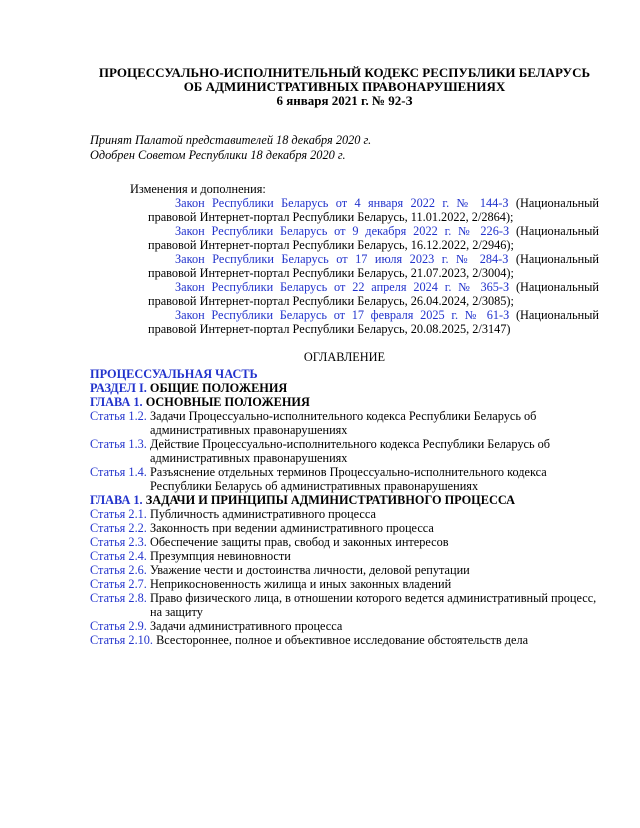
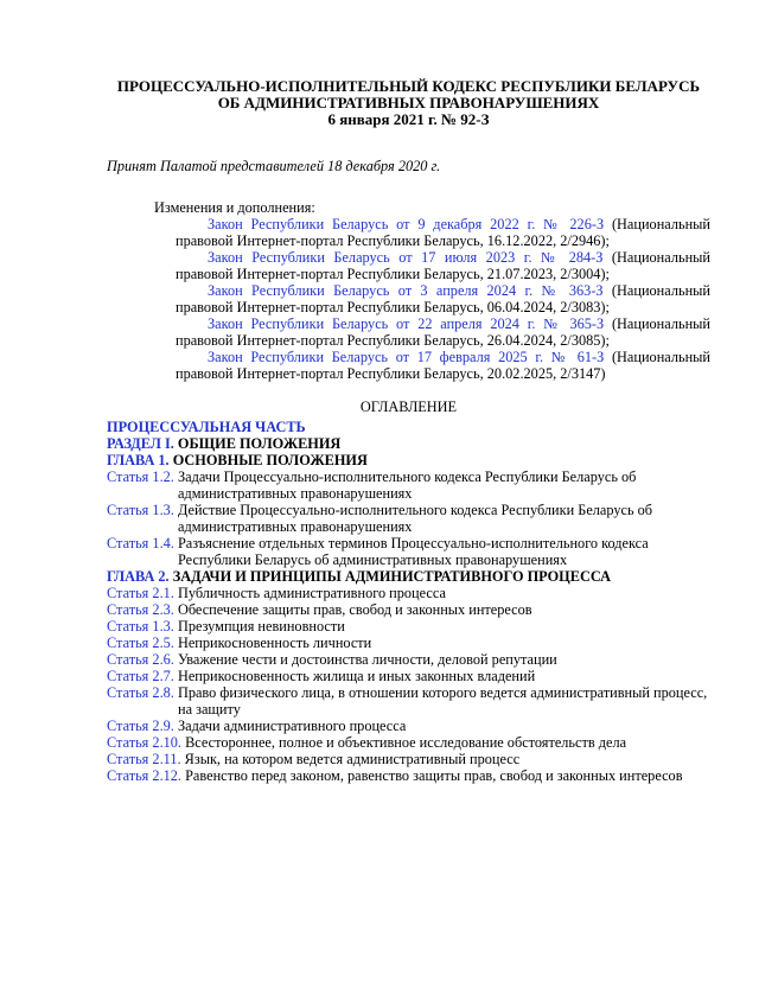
  ПРОЦЕССУАЛЬНО-ИСПОЛНИТЕЛЬНЫЙ КОДЕКС РЕСПУБЛИКИ БЕЛАРУСЬ
  ОБ АДМИНИСТРАТИВНЫХ ПРАВОНАРУШЕНИЯХ
  6 января 2021 г. № 92-З
  Принят Палатой представителей 18 декабря 2020 г.
- Одобрен Советом Республики 18 декабря 2020 г.
  Изменения и дополнения:
- Закон Республики Беларусь от 4 января 2022 г. № 144-З (Национальный правовой Интернет-портал Республики Беларусь, 11.01.2022, 2/2864);
  Закон Республики Беларусь от 9 декабря 2022 г. № 226-З (Национальный правовой Интернет-портал Республики Беларусь, 16.12.2022, 2/2946);
  Закон Республики Беларусь от 17 июля 2023 г. № 284-З (Национальный правовой Интернет-портал Республики Беларусь, 21.07.2023, 2/3004);
+ Закон Республики Беларусь от 3 апреля 2024 г. № 363-З (Национальный правовой Интернет-портал Республики Беларусь, 06.04.2024, 2/3083);
  Закон Республики Беларусь от 22 апреля 2024 г. № 365-З (Национальный правовой Интернет-портал Республики Беларусь, 26.04.2024, 2/3085);
- Закон Республики Беларусь от 17 февраля 2025 г. № 61-З (Национальный правовой Интернет-портал Республики Беларусь, 20.08.2025, 2/3147)
+ Закон Республики Беларусь от 17 февраля 2025 г. № 61-З (Национальный правовой Интернет-портал Республики Беларусь, 20.02.2025, 2/3147)
  ОГЛАВЛЕНИЕ
  ПРОЦЕССУАЛЬНАЯ ЧАСТЬ
  РАЗДЕЛ I. ОБЩИЕ ПОЛОЖЕНИЯ
  ГЛАВА 1. ОСНОВНЫЕ ПОЛОЖЕНИЯ
  Статья 1.2. Задачи Процессуально-исполнительного кодекса Республики Беларусь об административных правонарушениях
  Статья 1.3. Действие Процессуально-исполнительного кодекса Республики Беларусь об административных правонарушениях
  Статья 1.4. Разъяснение отдельных терминов Процессуально-исполнительного кодекса Республики Беларусь об административных правонарушениях
- ГЛАВА 1. ЗАДАЧИ И ПРИНЦИПЫ АДМИНИСТРАТИВНОГО ПРОЦЕССА
+ ГЛАВА 2. ЗАДАЧИ И ПРИНЦИПЫ АДМИНИСТРАТИВНОГО ПРОЦЕССА
  Статья 2.1. Публичность административного процесса
- Статья 2.2. Законность при ведении административного процесса
  Статья 2.3. Обеспечение защиты прав, свобод и законных интересов
- Статья 2.4. Презумпция невиновности
+ Статья 1.3. Презумпция невиновности
+ Статья 2.5. Неприкосновенность личности
  Статья 2.6. Уважение чести и достоинства личности, деловой репутации
  Статья 2.7. Неприкосновенность жилища и иных законных владений
  Статья 2.8. Право физического лица, в отношении которого ведется административный процесс, на защиту
  Статья 2.9. Задачи административного процесса
  Статья 2.10. Всестороннее, полное и объективное исследование обстоятельств дела
+ Статья 2.11. Язык, на котором ведется административный процесс
+ Статья 2.12. Равенство перед законом, равенство защиты прав, свобод и законных интересов
